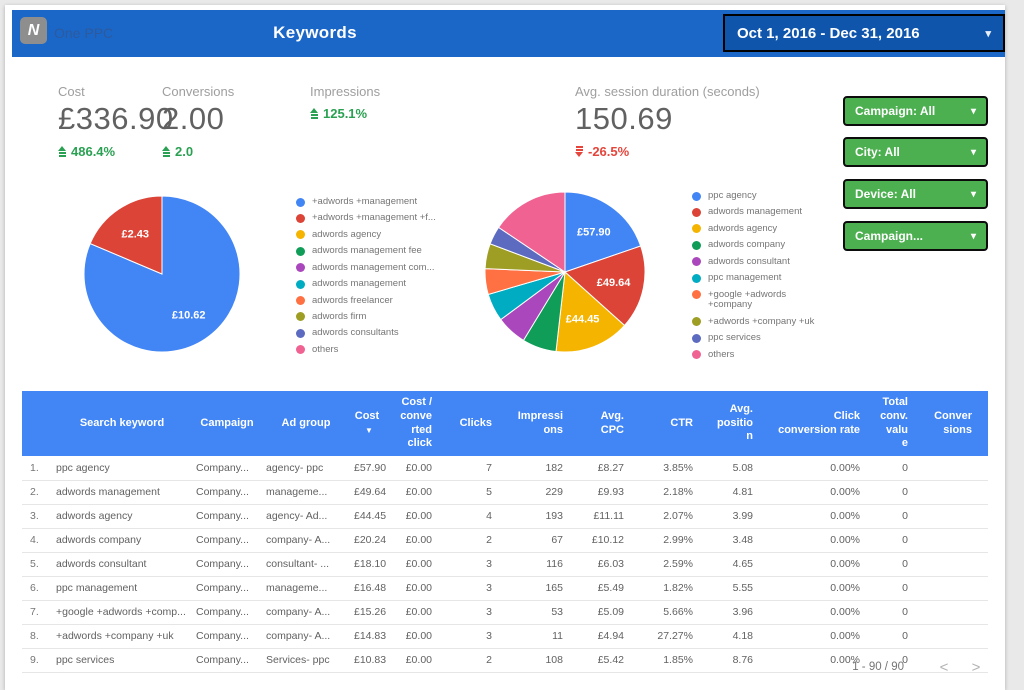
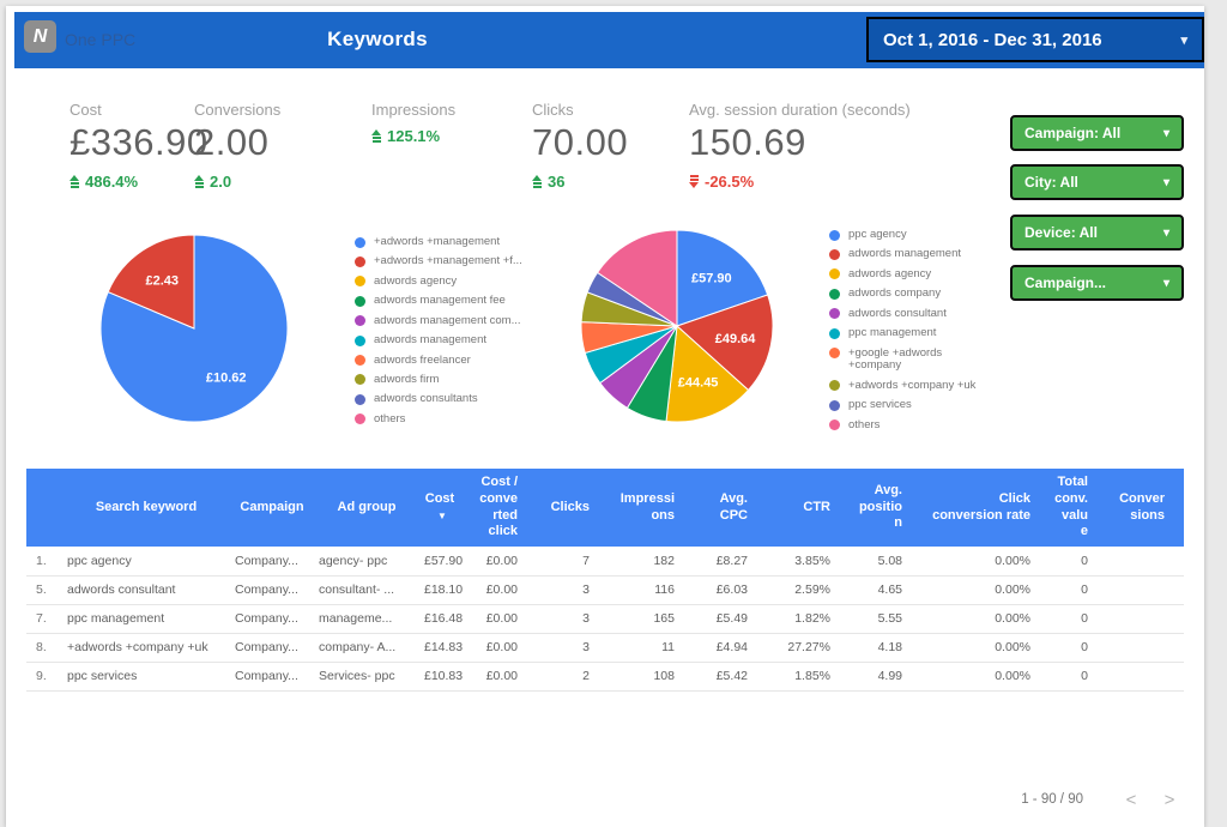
  N
  One PPC
  Keywords
  Oct 1, 2016 - Dec 31, 2016
  ▾
  Cost
  £336.90
  486.4%
  Conversions
  2.00
  2.0
  Impressions
  125.1%
+ Clicks
+ 70.00
+ 36
  Avg. session duration (seconds)
  150.69
  -26.5%
  Campaign: All
  ▾
  City: All
  ▾
  Device: All
  ▾
  Campaign...
  ▾
  £10.62
  £2.43
  +adwords +management
  +adwords +management +f...
  adwords agency
  adwords management fee
  adwords management com...
  adwords management
  adwords freelancer
  adwords firm
  adwords consultants
  others
  £57.90
  £49.64
  £44.45
  ppc agency
  adwords management
  adwords agency
  adwords company
  adwords consultant
  ppc management
  +google +adwords +company
  +adwords +company +uk
  ppc services
  others
  	Search keyword	Campaign	Ad group	Cost▼	Cost / converted click	Clicks	Impressions	Avg. CPC	CTR	Avg. position	Click conversion rate	Total conv. value	Conversions
  1.	ppc agency	Company...	agency- ppc	£57.90	£0.00	7	182	£8.27	3.85%	5.08	0.00%	0
- 2.	adwords management	Company...	manageme...	£49.64	£0.00	5	229	£9.93	2.18%	4.81	0.00%	0
- 3.	adwords agency	Company...	agency- Ad...	£44.45	£0.00	4	193	£11.11	2.07%	3.99	0.00%	0
- 4.	adwords company	Company...	company- A...	£20.24	£0.00	2	67	£10.12	2.99%	3.48	0.00%	0
  5.	adwords consultant	Company...	consultant- ...	£18.10	£0.00	3	116	£6.03	2.59%	4.65	0.00%	0
- 6.	ppc management	Company...	manageme...	£16.48	£0.00	3	165	£5.49	1.82%	5.55	0.00%	0
+ 7.	ppc management	Company...	manageme...	£16.48	£0.00	3	165	£5.49	1.82%	5.55	0.00%	0
- 7.	+google +adwords +comp...	Company...	company- A...	£15.26	£0.00	3	53	£5.09	5.66%	3.96	0.00%	0
  8.	+adwords +company +uk	Company...	company- A...	£14.83	£0.00	3	11	£4.94	27.27%	4.18	0.00%	0
- 9.	ppc services	Company...	Services- ppc	£10.83	£0.00	2	108	£5.42	1.85%	8.76	0.00%	0
+ 9.	ppc services	Company...	Services- ppc	£10.83	£0.00	2	108	£5.42	1.85%	4.99	0.00%	0
  1 - 90 / 90
  <
  >
